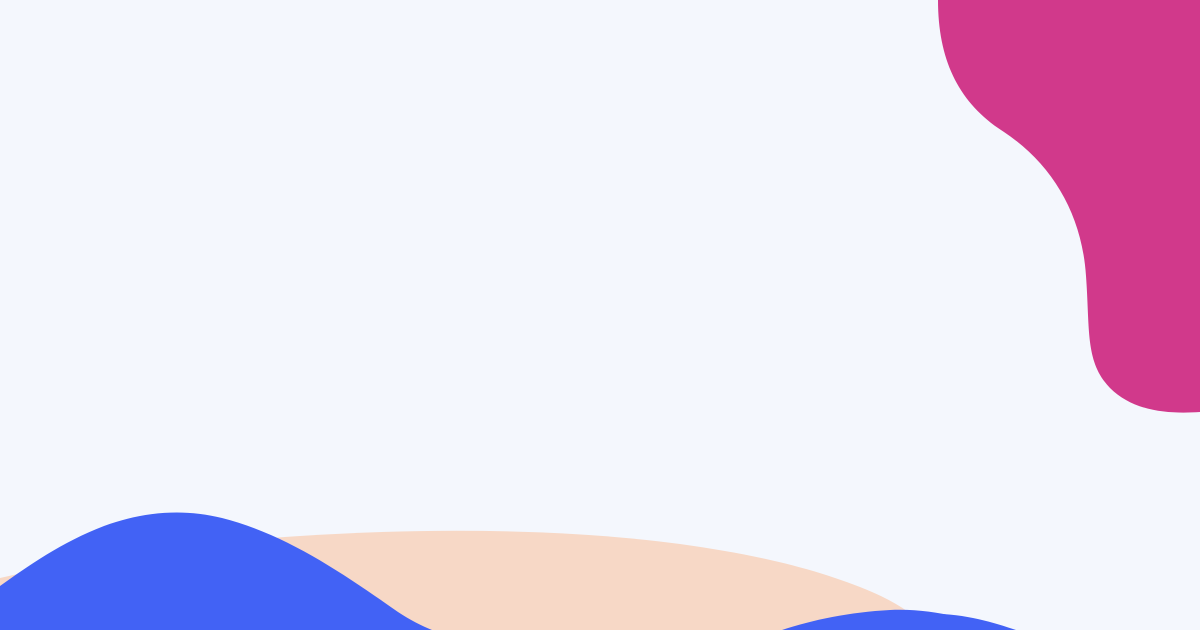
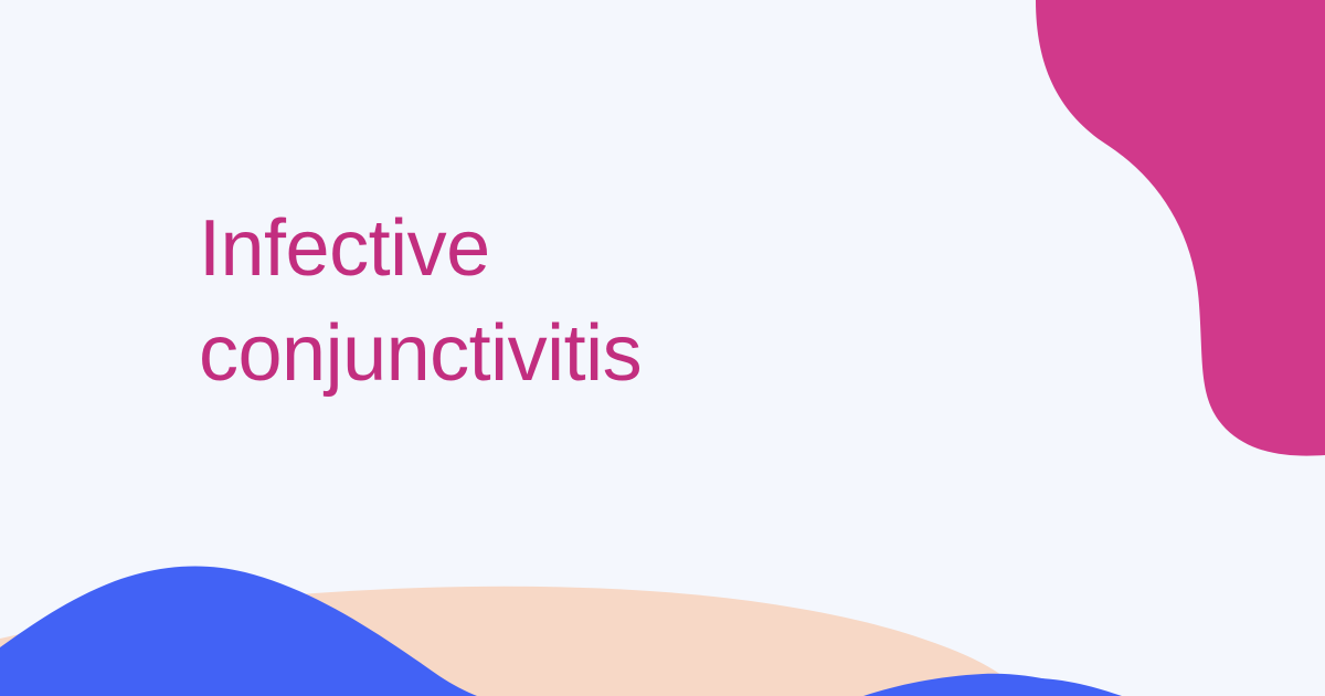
+ Infective
+ conjunctivitis
